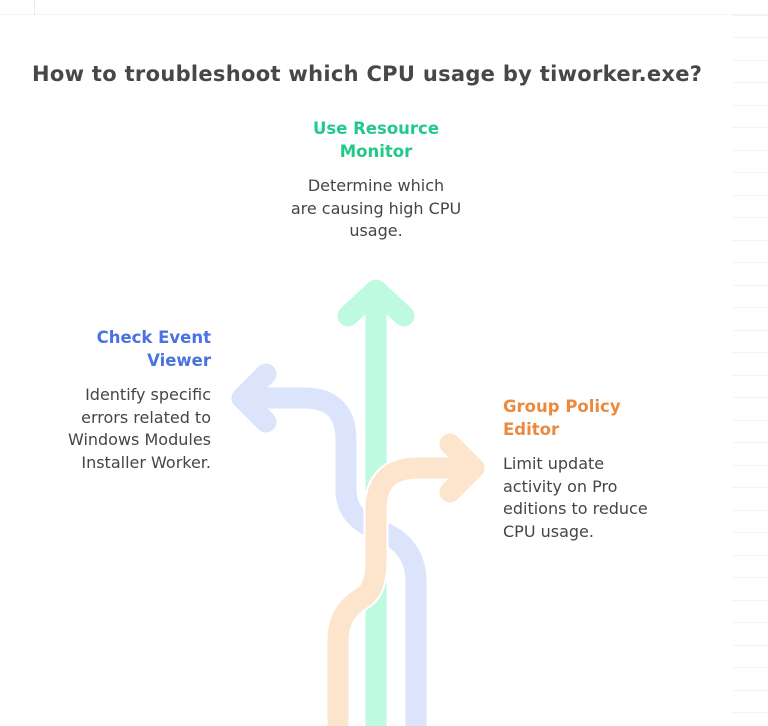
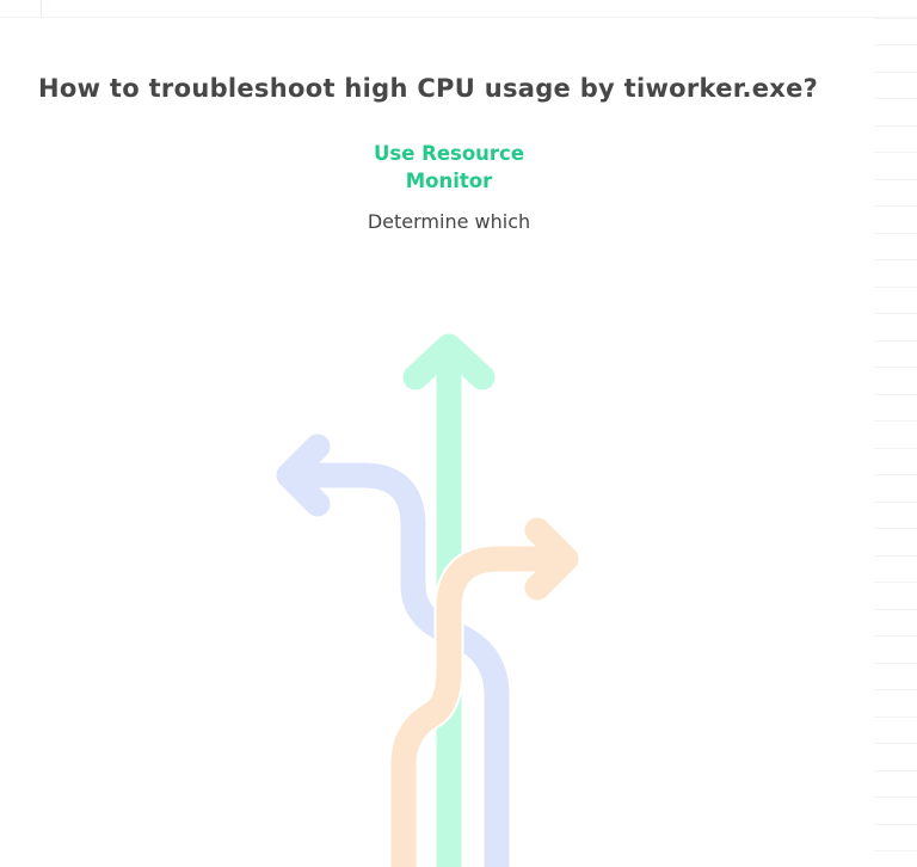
- How to troubleshoot which CPU usage by tiworker.exe?
+ How to troubleshoot high CPU usage by tiworker.exe?
  Use Resource
  Monitor
  Determine which
- are causing high CPU
- usage.
- Check Event
- Viewer
- Identify specific
- errors related to
- Windows Modules
- Installer Worker.
- Group Policy
- Editor
- Limit update
- activity on Pro
- editions to reduce
- CPU usage.
